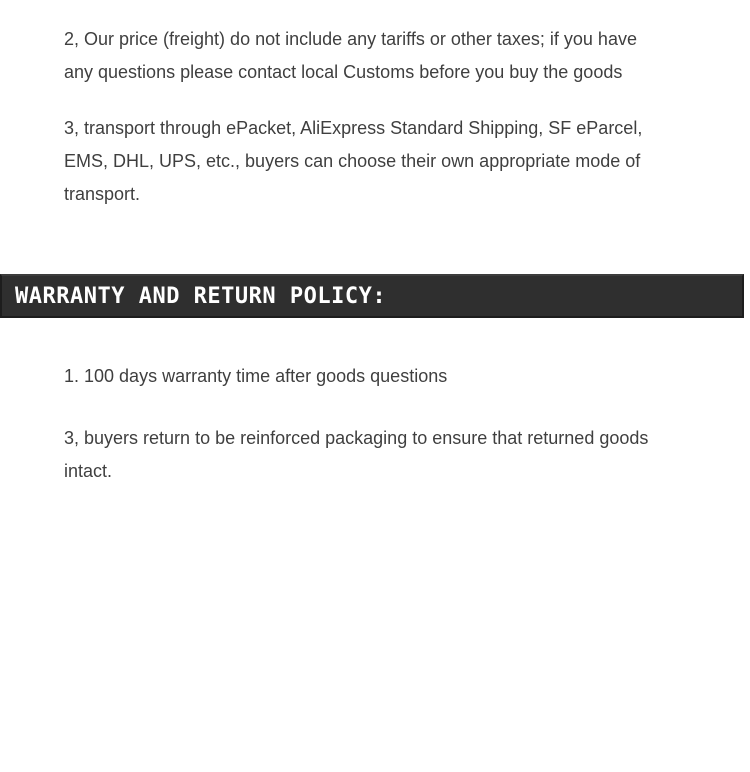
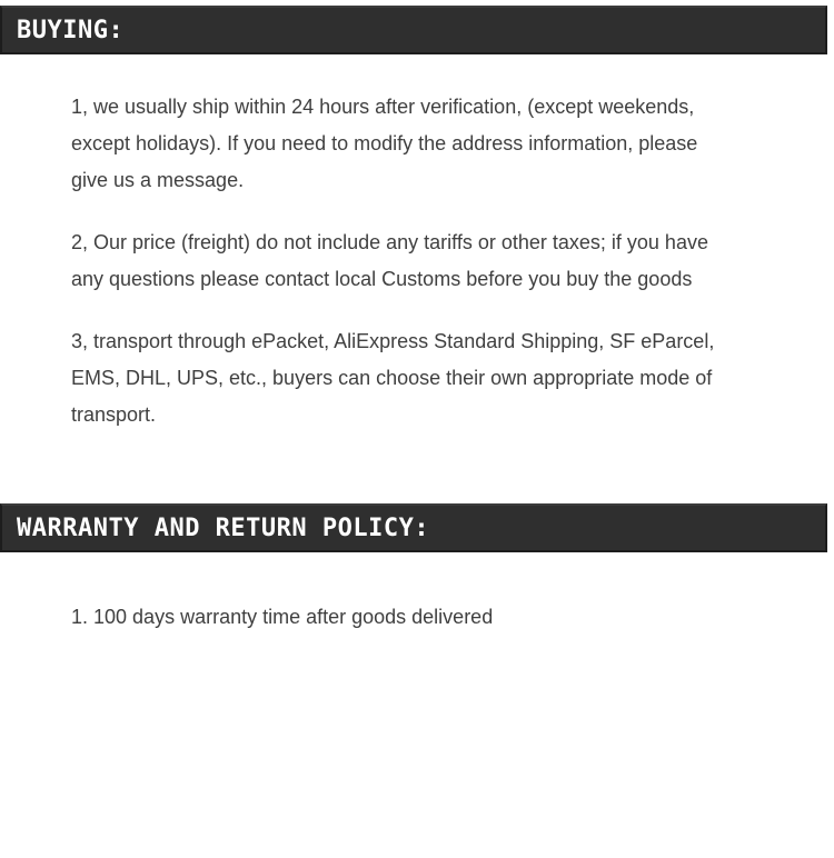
+ BUYING:
+ 1, we usually ship within 24 hours after verification, (except weekends,
+ except holidays). If you need to modify the address information, please
+ give us a message.
  2, Our price (freight) do not include any tariffs or other taxes; if you have
  any questions please contact local Customs before you buy the goods
  3, transport through ePacket, AliExpress Standard Shipping, SF eParcel,
  EMS, DHL, UPS, etc., buyers can choose their own appropriate mode of
  transport.
  WARRANTY AND RETURN POLICY:
- 1. 100 days warranty time after goods questions
+ 1. 100 days warranty time after goods delivered
- 3, buyers return to be reinforced packaging to ensure that returned goods
- intact.
